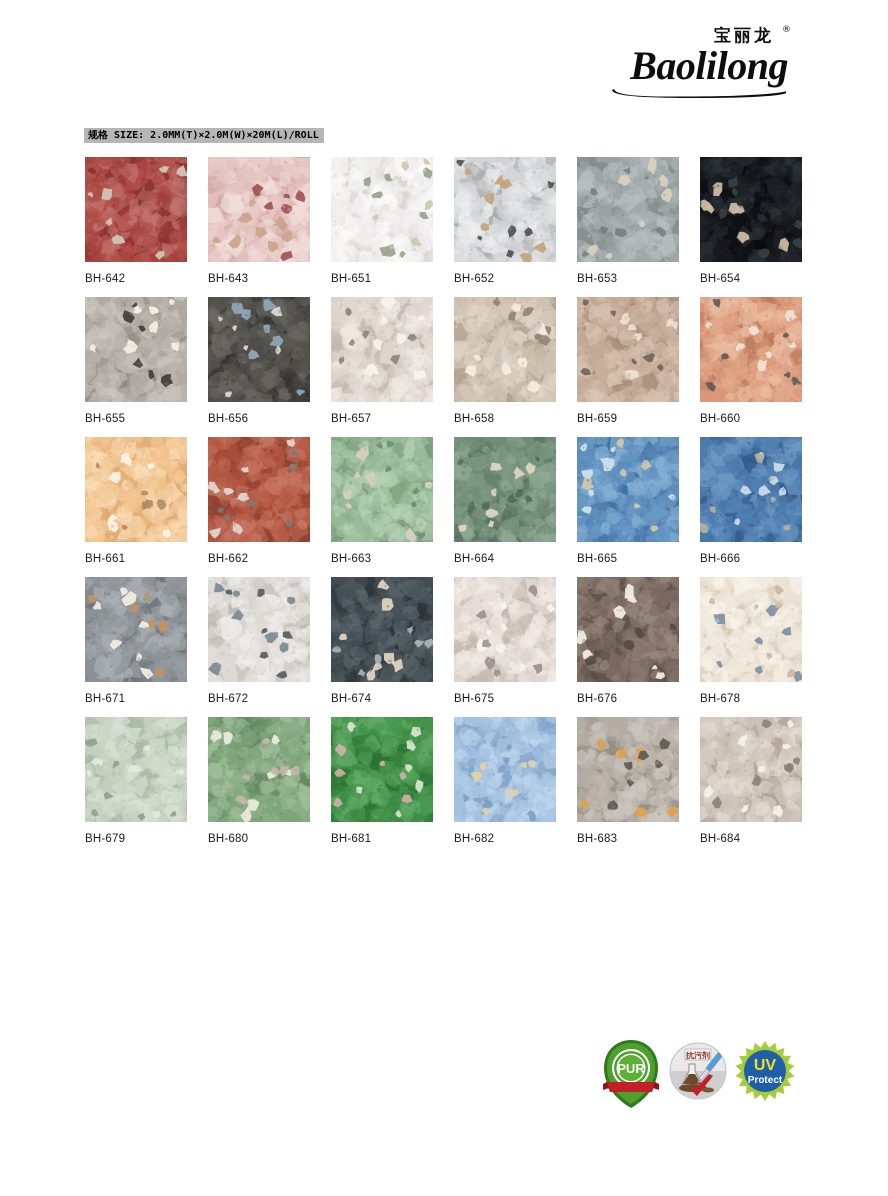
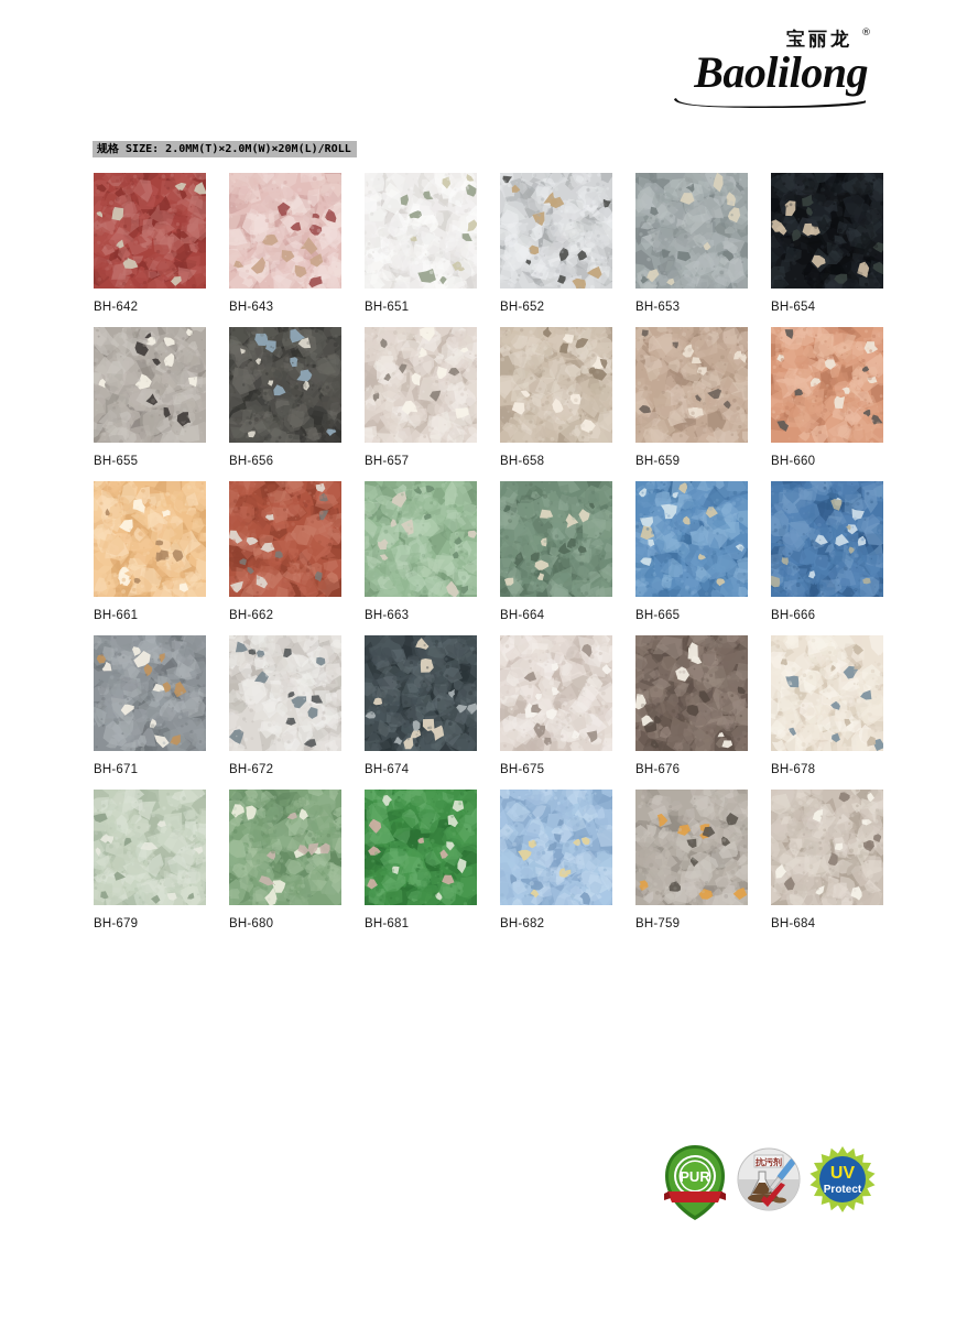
  宝丽龙
  ®
  Baolilong
  规格 SIZE: 2.0MM(T)×2.0M(W)×20M(L)/ROLL
  BH-642
  BH-643
  BH-651
  BH-652
  BH-653
  BH-654
  BH-655
  BH-656
  BH-657
  BH-658
  BH-659
  BH-660
  BH-661
  BH-662
  BH-663
  BH-664
  BH-665
  BH-666
  BH-671
  BH-672
  BH-674
  BH-675
  BH-676
  BH-678
  BH-679
  BH-680
  BH-681
  BH-682
- BH-683
+ BH-759
  BH-684
  PUR
  抗污剂
  UV
  Protect
